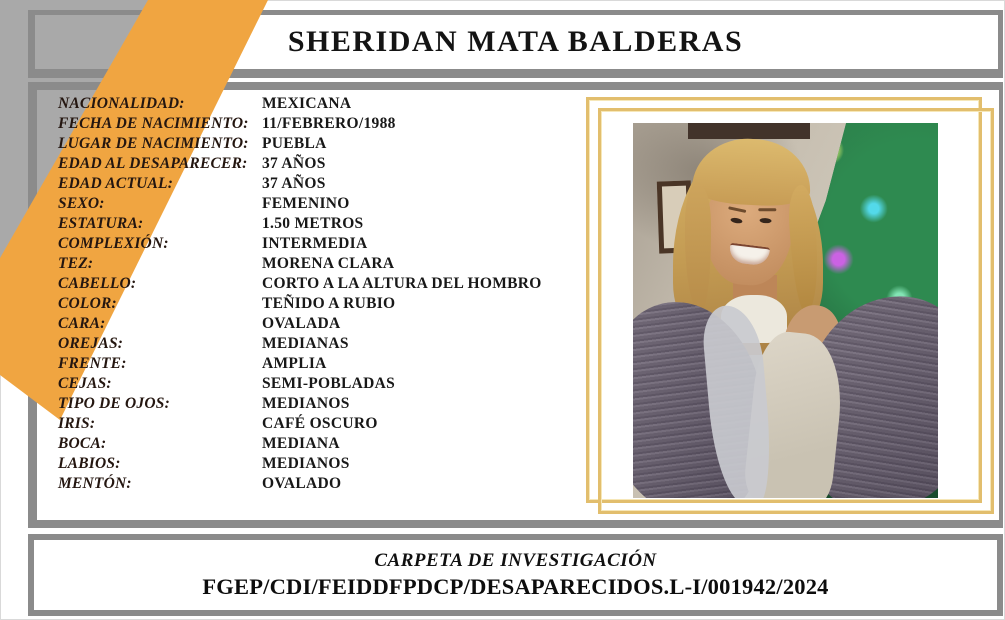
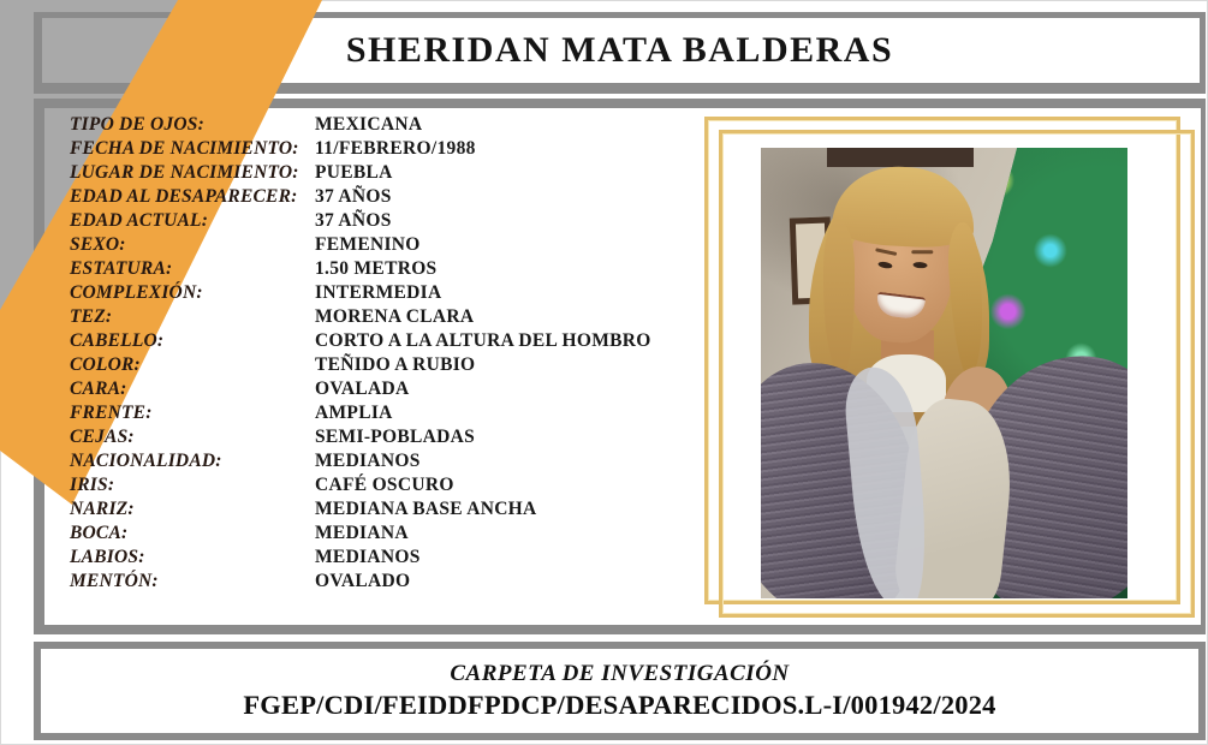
  SHERIDAN MATA BALDERAS
- NACIONALIDAD:
+ TIPO DE OJOS:
  MEXICANA
  FECHA DE NACIMIENTO:
  11/FEBRERO/1988
  LUGAR DE NACIMIENTO:
  PUEBLA
  EDAD AL DESAPARECER:
  37 AÑOS
  EDAD ACTUAL:
  37 AÑOS
  SEXO:
  FEMENINO
  ESTATURA:
  1.50 METROS
  COMPLEXIÓN:
  INTERMEDIA
  TEZ:
  MORENA CLARA
  CABELLO:
  CORTO A LA ALTURA DEL HOMBRO
  COLOR:
  TEÑIDO A RUBIO
  CARA:
  OVALADA
- OREJAS:
- MEDIANAS
  FRENTE:
  AMPLIA
  CEJAS:
  SEMI-POBLADAS
- TIPO DE OJOS:
+ NACIONALIDAD:
  MEDIANOS
  IRIS:
  CAFÉ OSCURO
+ NARIZ:
+ MEDIANA BASE ANCHA
  BOCA:
  MEDIANA
  LABIOS:
  MEDIANOS
  MENTÓN:
  OVALADO
  CARPETA DE INVESTIGACIÓN
  FGEP/CDI/FEIDDFPDCP/DESAPARECIDOS.L-I/001942/2024
